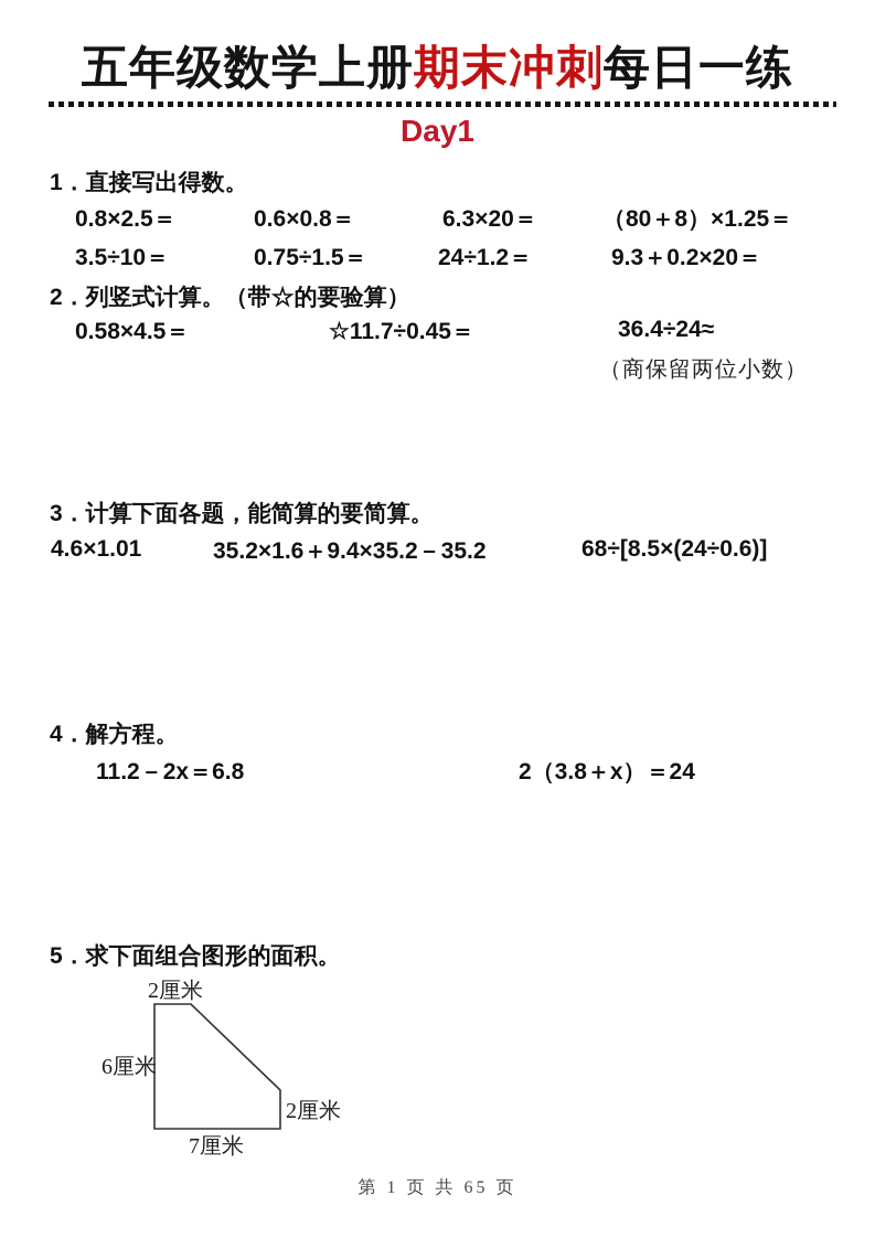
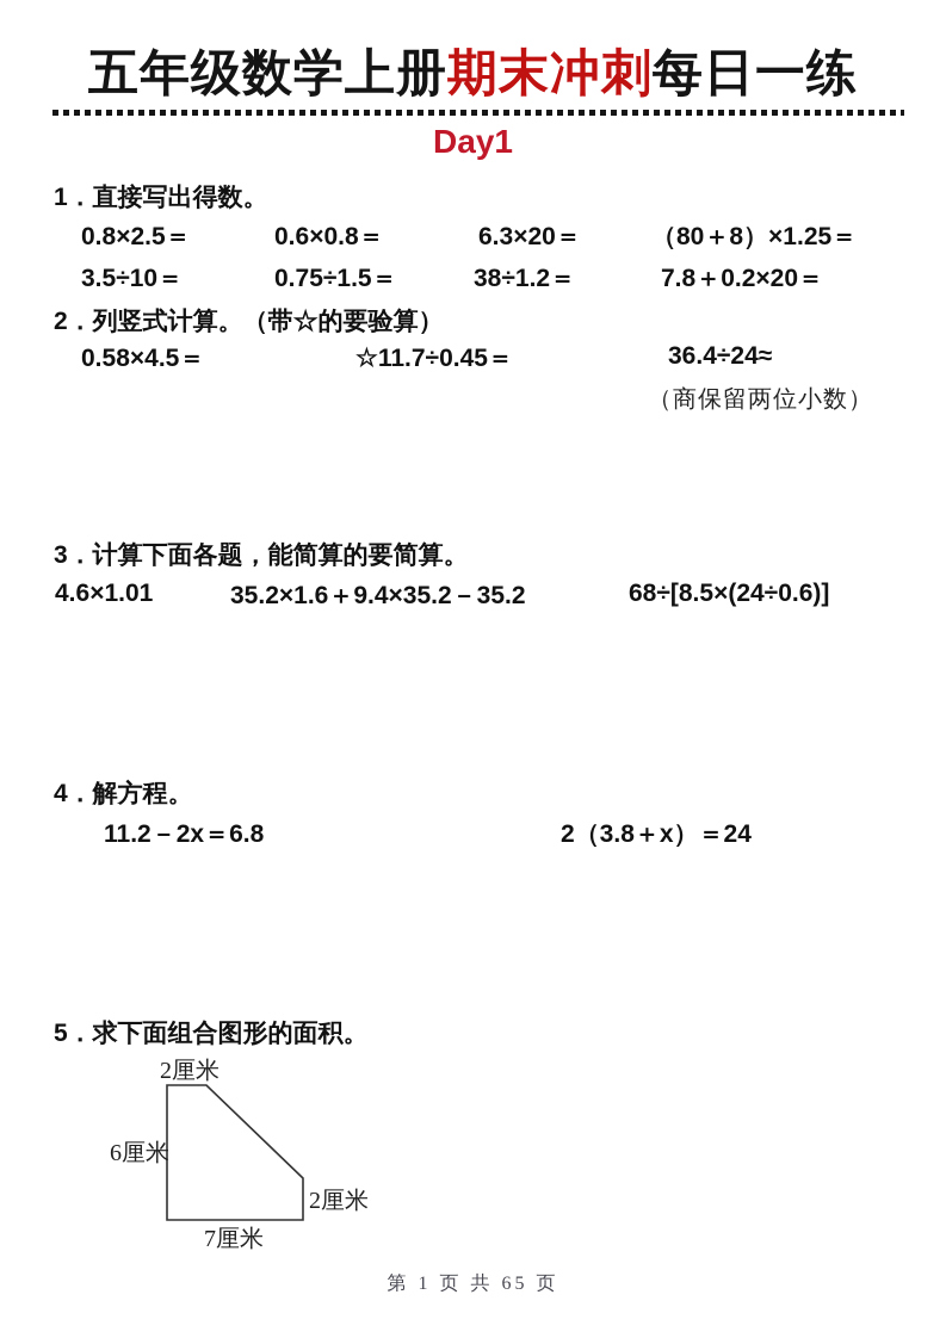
  五年级数学上册期末冲刺每日一练
  Day1
  1．直接写出得数。
  0.8×2.5＝
  0.6×0.8＝
  6.3×20＝
  （80＋8）×1.25＝
  3.5÷10＝
  0.75÷1.5＝
- 24÷1.2＝
+ 38÷1.2＝
- 9.3＋0.2×20＝
+ 7.8＋0.2×20＝
  2．列竖式计算。（带☆的要验算）
  0.58×4.5＝
  ☆11.7÷0.45＝
  36.4÷24≈
  （商保留两位小数）
  3．计算下面各题，能简算的要简算。
  4.6×1.01
  35.2×1.6＋9.4×35.2－35.2
  68÷[8.5×(24÷0.6)]
  4．解方程。
  11.2－2x＝6.8
  2（3.8＋x）＝24
  5．求下面组合图形的面积。
  2厘米
  6厘米
  2厘米
  7厘米
  第 1 页 共 65 页
